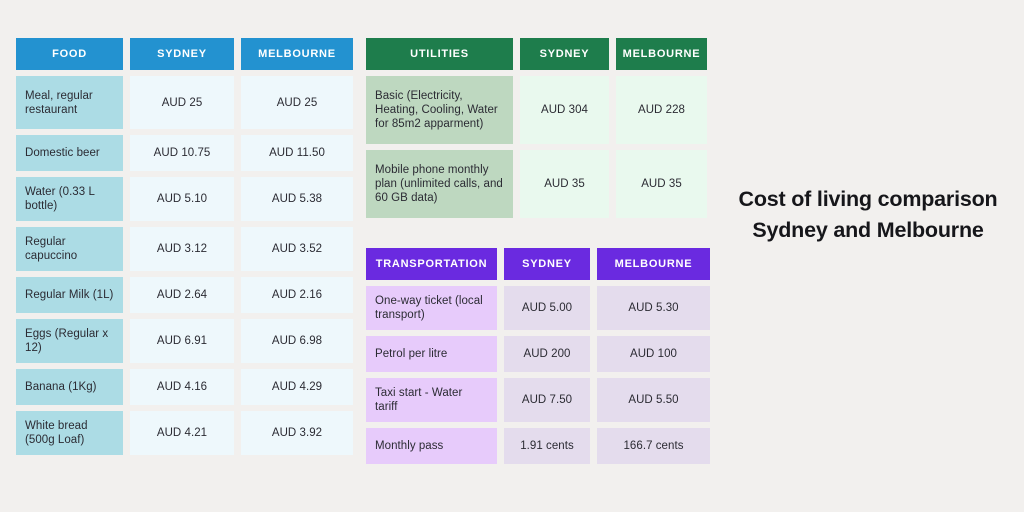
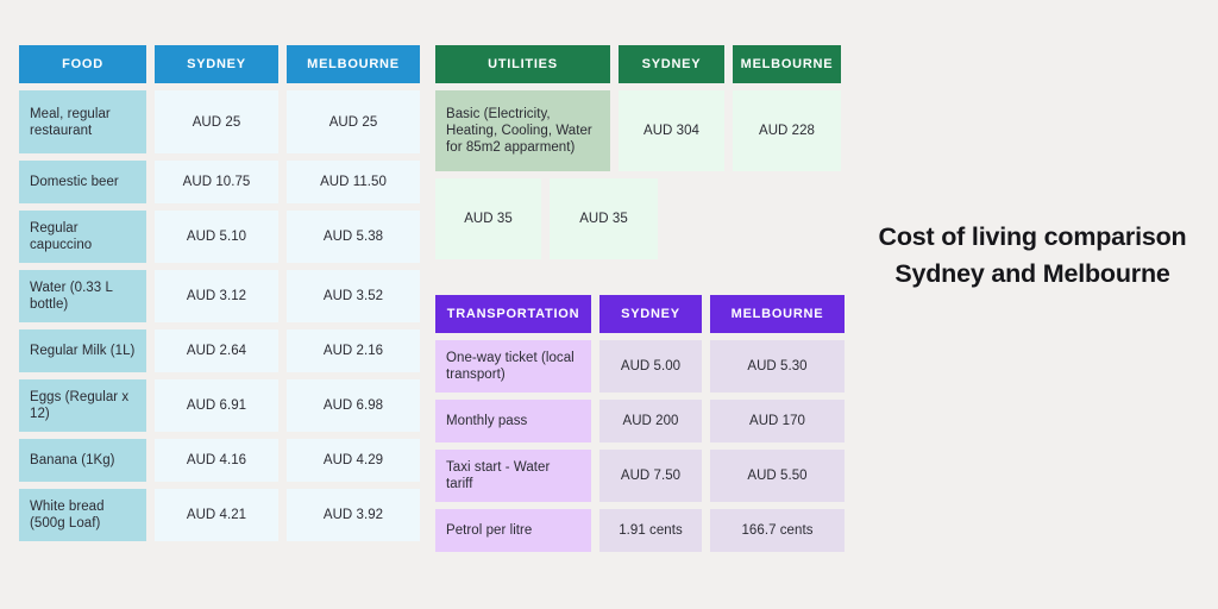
  FOOD
  SYDNEY
  MELBOURNE
  Meal, regular restaurant
  AUD 25
  AUD 25
  Domestic beer
  AUD 10.75
  AUD 11.50
- Water (0.33 L bottle)
+ Regular capuccino
  AUD 5.10
  AUD 5.38
- Regular capuccino
+ Water (0.33 L bottle)
  AUD 3.12
  AUD 3.52
  Regular Milk (1L)
  AUD 2.64
  AUD 2.16
  Eggs (Regular x 12)
  AUD 6.91
  AUD 6.98
  Banana (1Kg)
  AUD 4.16
  AUD 4.29
  White bread (500g Loaf)
  AUD 4.21
  AUD 3.92
  UTILITIES
  SYDNEY
  MELBOURNE
  Basic (Electricity, Heating, Cooling, Water for 85m2 apparment)
  AUD 304
  AUD 228
- Mobile phone monthly plan (unlimited calls, and 60 GB data)
  AUD 35
  AUD 35
  TRANSPORTATION
  SYDNEY
  MELBOURNE
  One-way ticket (local transport)
  AUD 5.00
  AUD 5.30
- Petrol per litre
+ Monthly pass
  AUD 200
- AUD 100
+ AUD 170
  Taxi start - Water tariff
  AUD 7.50
  AUD 5.50
- Monthly pass
+ Petrol per litre
  1.91 cents
  166.7 cents
  Cost of living comparison
  Sydney and Melbourne
